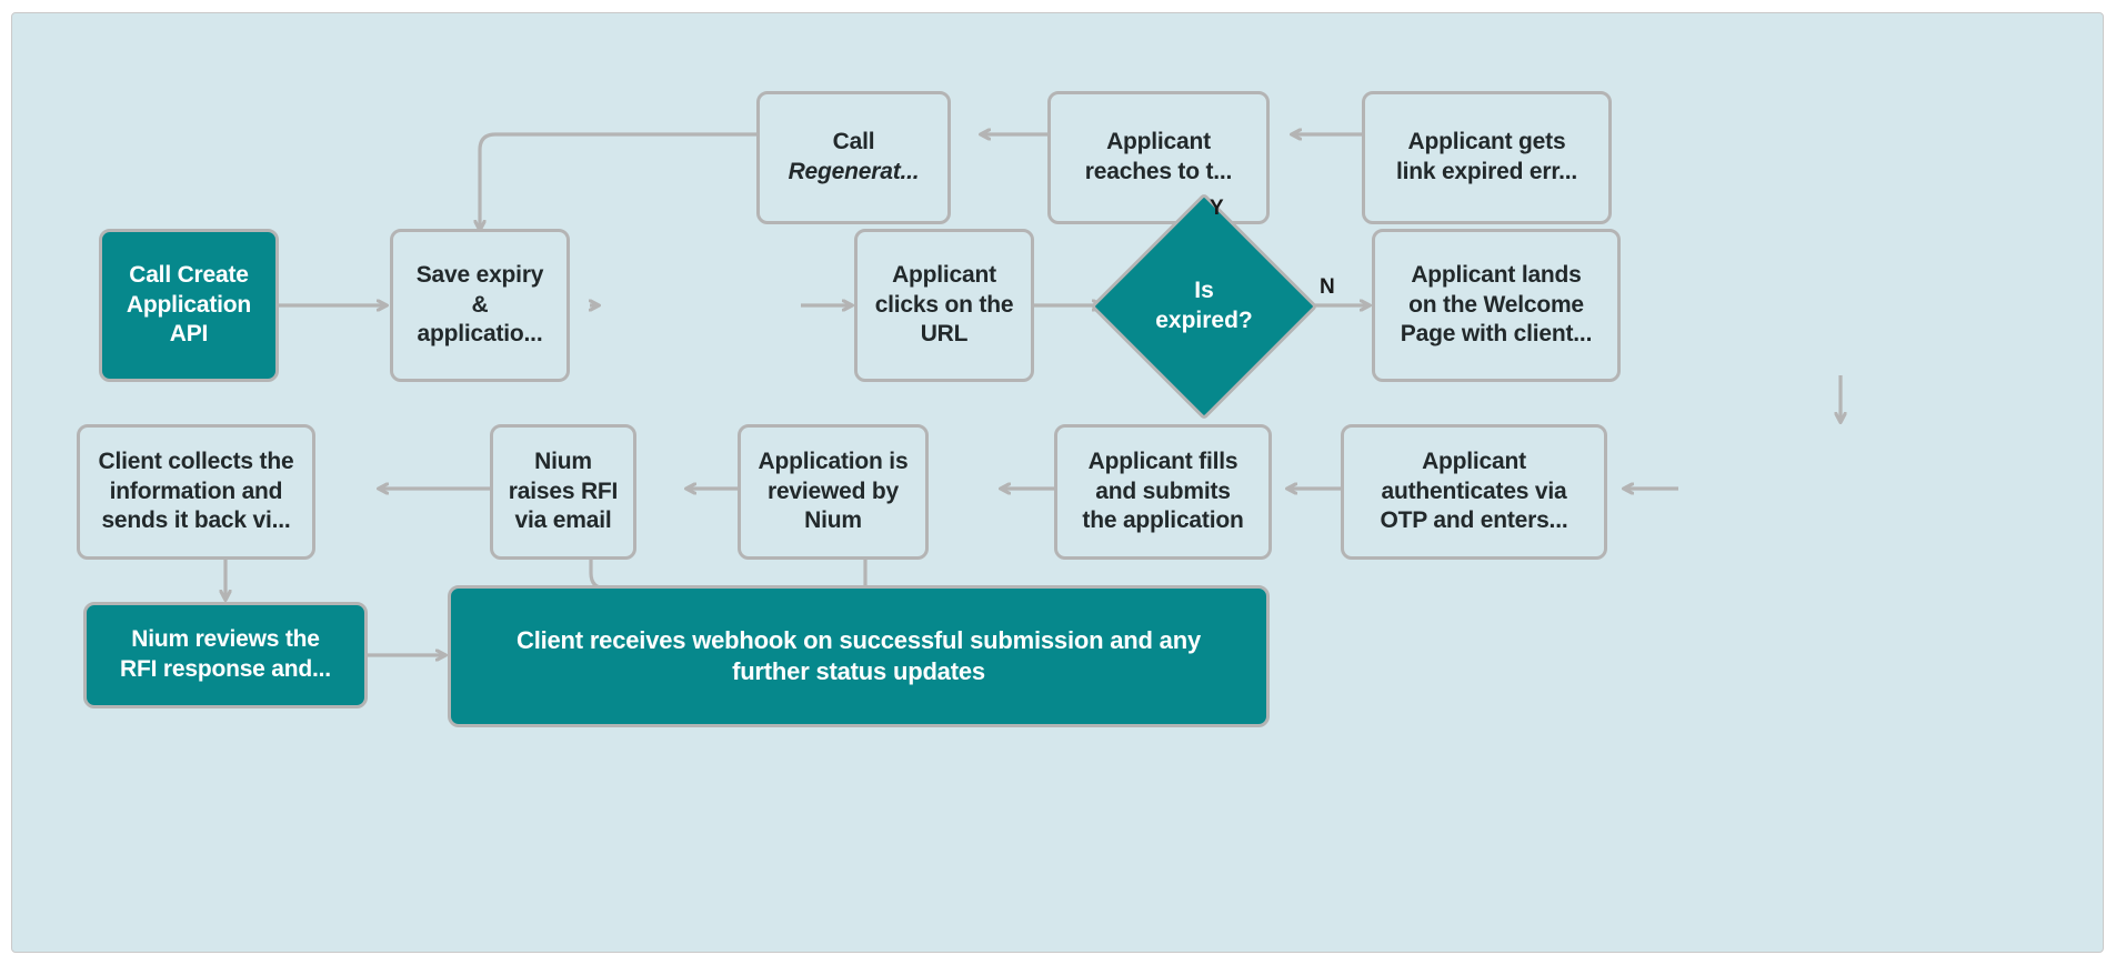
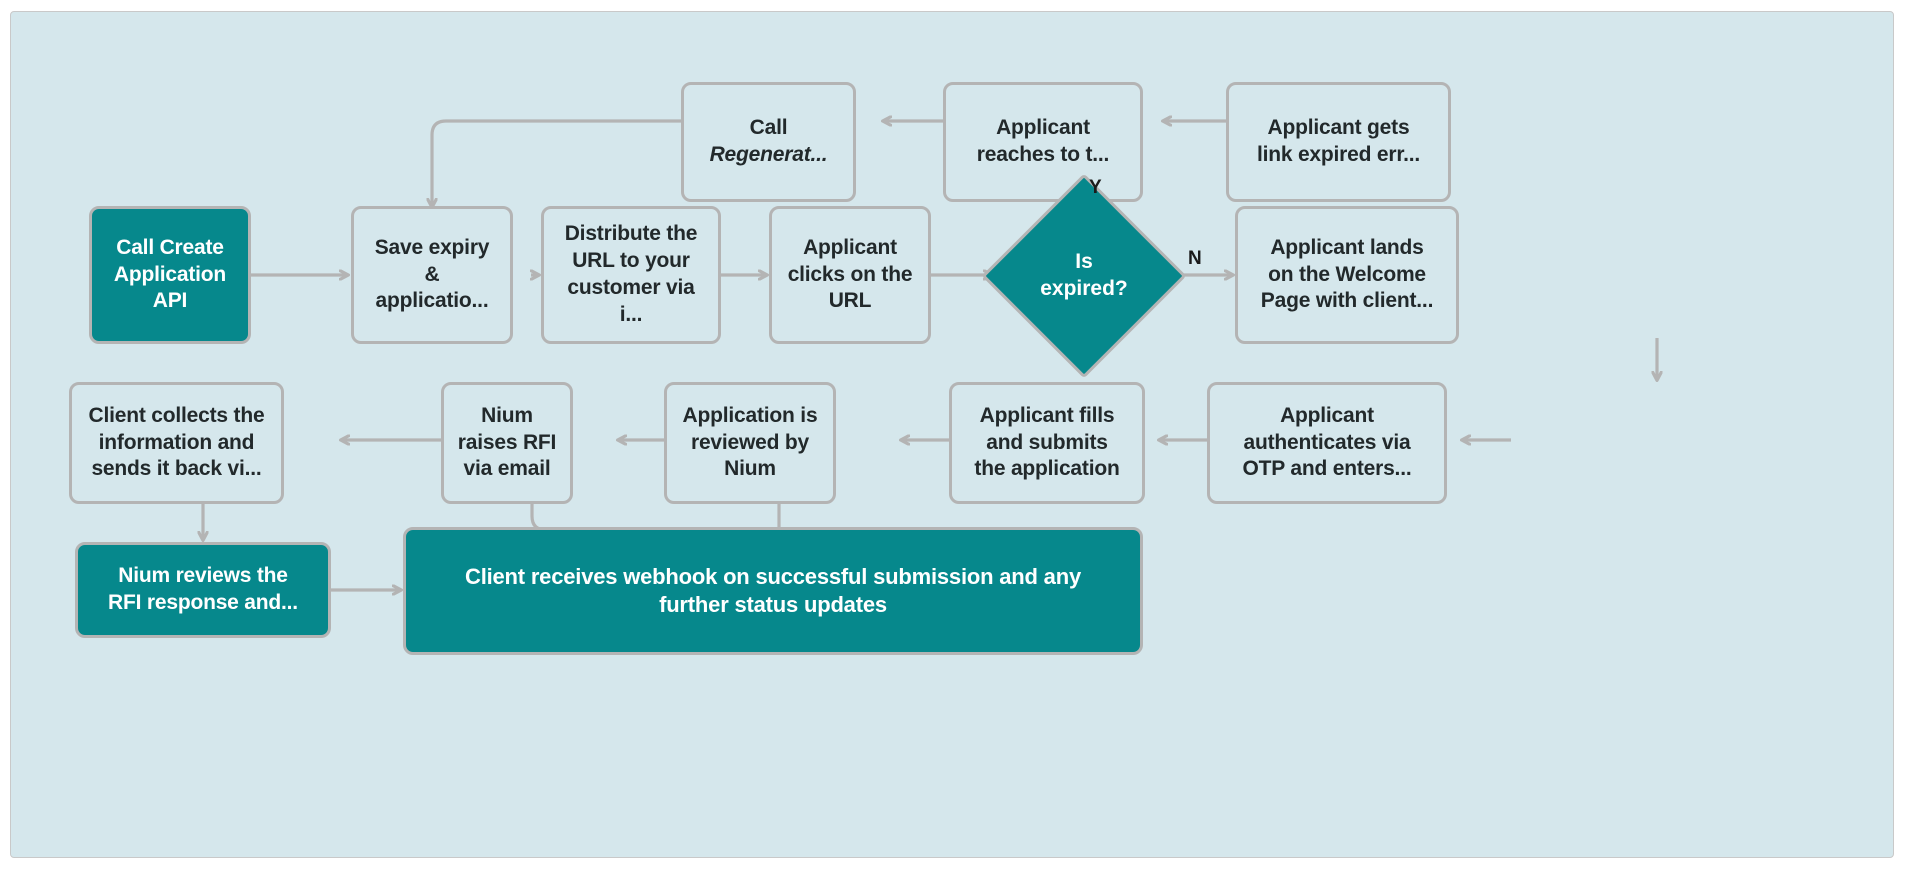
  Call
  Regenerat...
  Applicant
  reaches to t...
  Applicant gets
  link expired err...
  Call Create
  Application API
  Save expiry
  &
  applicatio...
+ Distribute the
+ URL to your
+ customer via i...
  Applicant
  clicks on the
  URL
  Is
  expired?
  Applicant lands
  on the Welcome
  Page with client...
  Client collects the
  information and
  sends it back vi...
  Nium
  raises RFI
  via email
  Application is
  reviewed by
  Nium
  Applicant fills
  and submits
  the application
  Applicant
  authenticates via
  OTP and enters...
  Nium reviews the
  RFI response and...
  Client receives webhook on successful submission and any
  further status updates
  Y
  N
